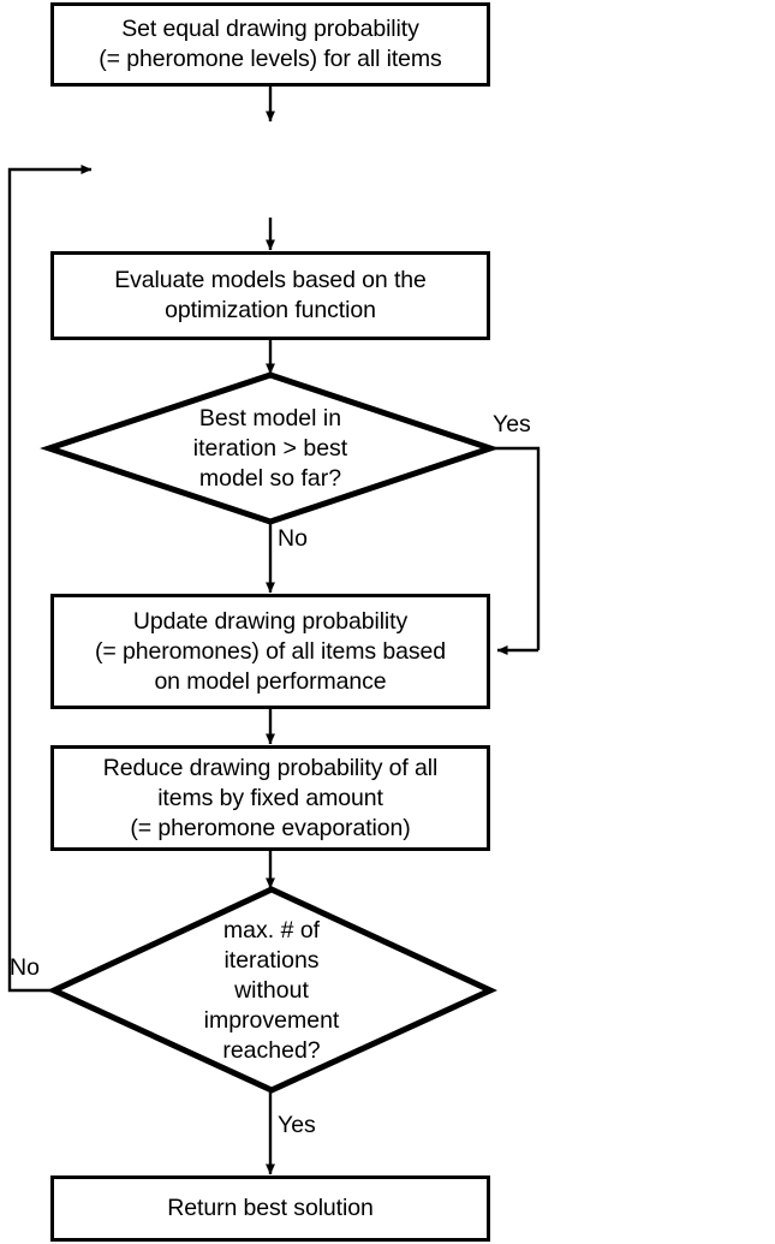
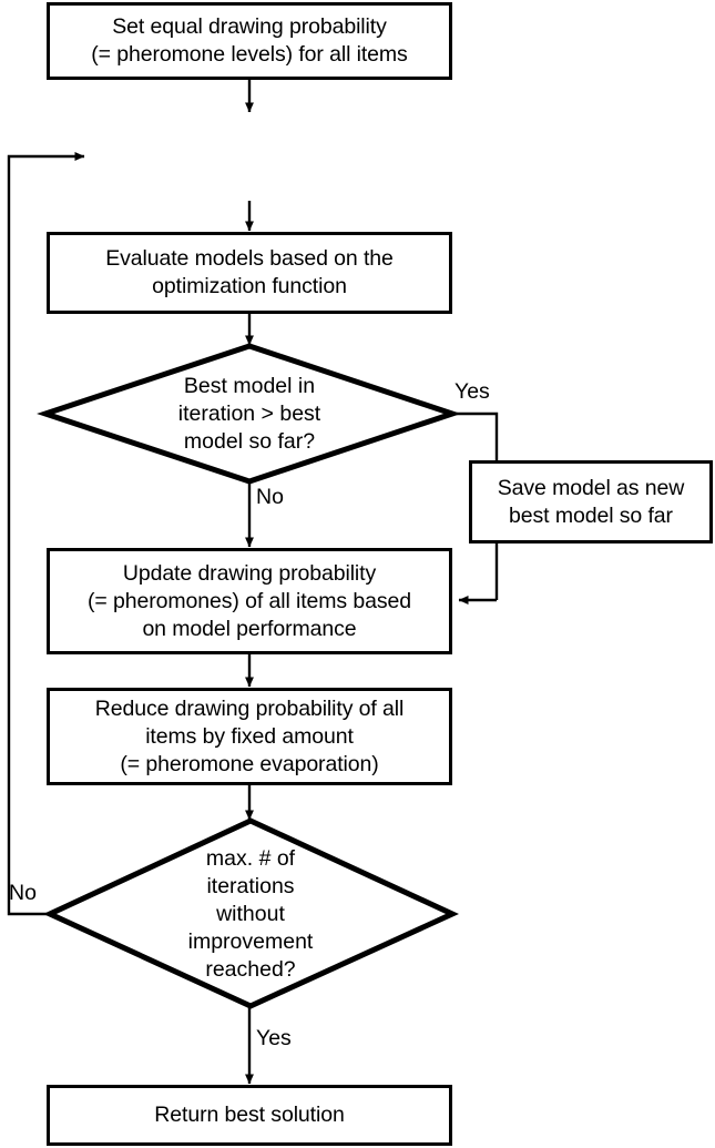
  Set equal drawing probability
  (= pheromone levels) for all items
  Evaluate models based on the
  optimization function
  Best model in
  iteration > best
  model so far?
+ Save model as new
+ best model so far
  Update drawing probability
  (= pheromones) of all items based
  on model performance
  Reduce drawing probability of all
  items by fixed amount
  (= pheromone evaporation)
  max. # of
  iterations
  without
  improvement
  reached?
  Return best solution
  Yes
  No
  No
  Yes
